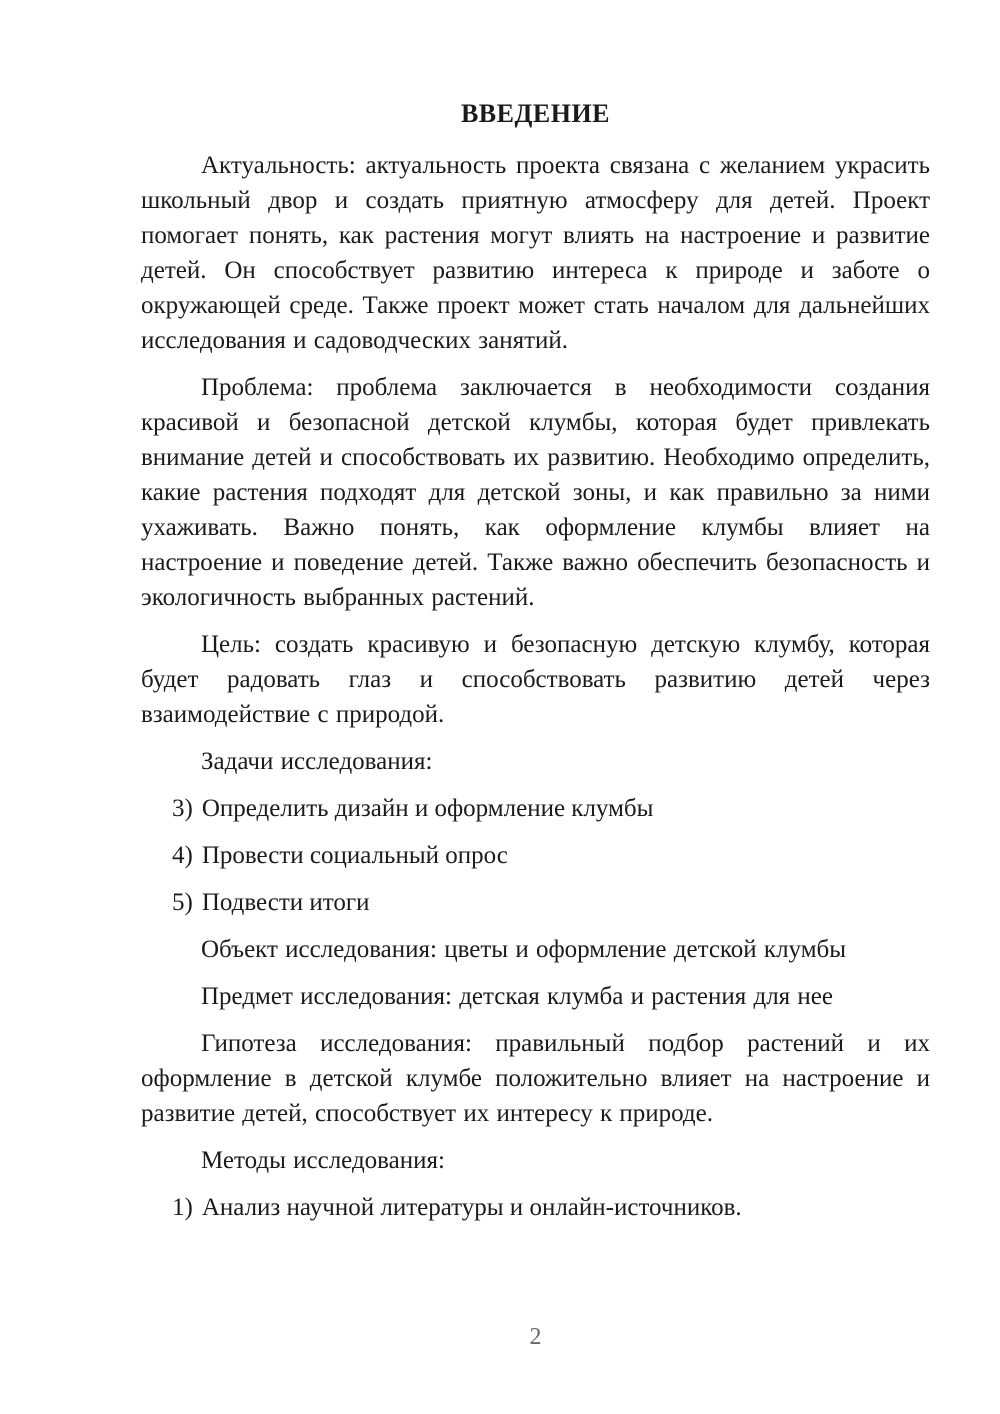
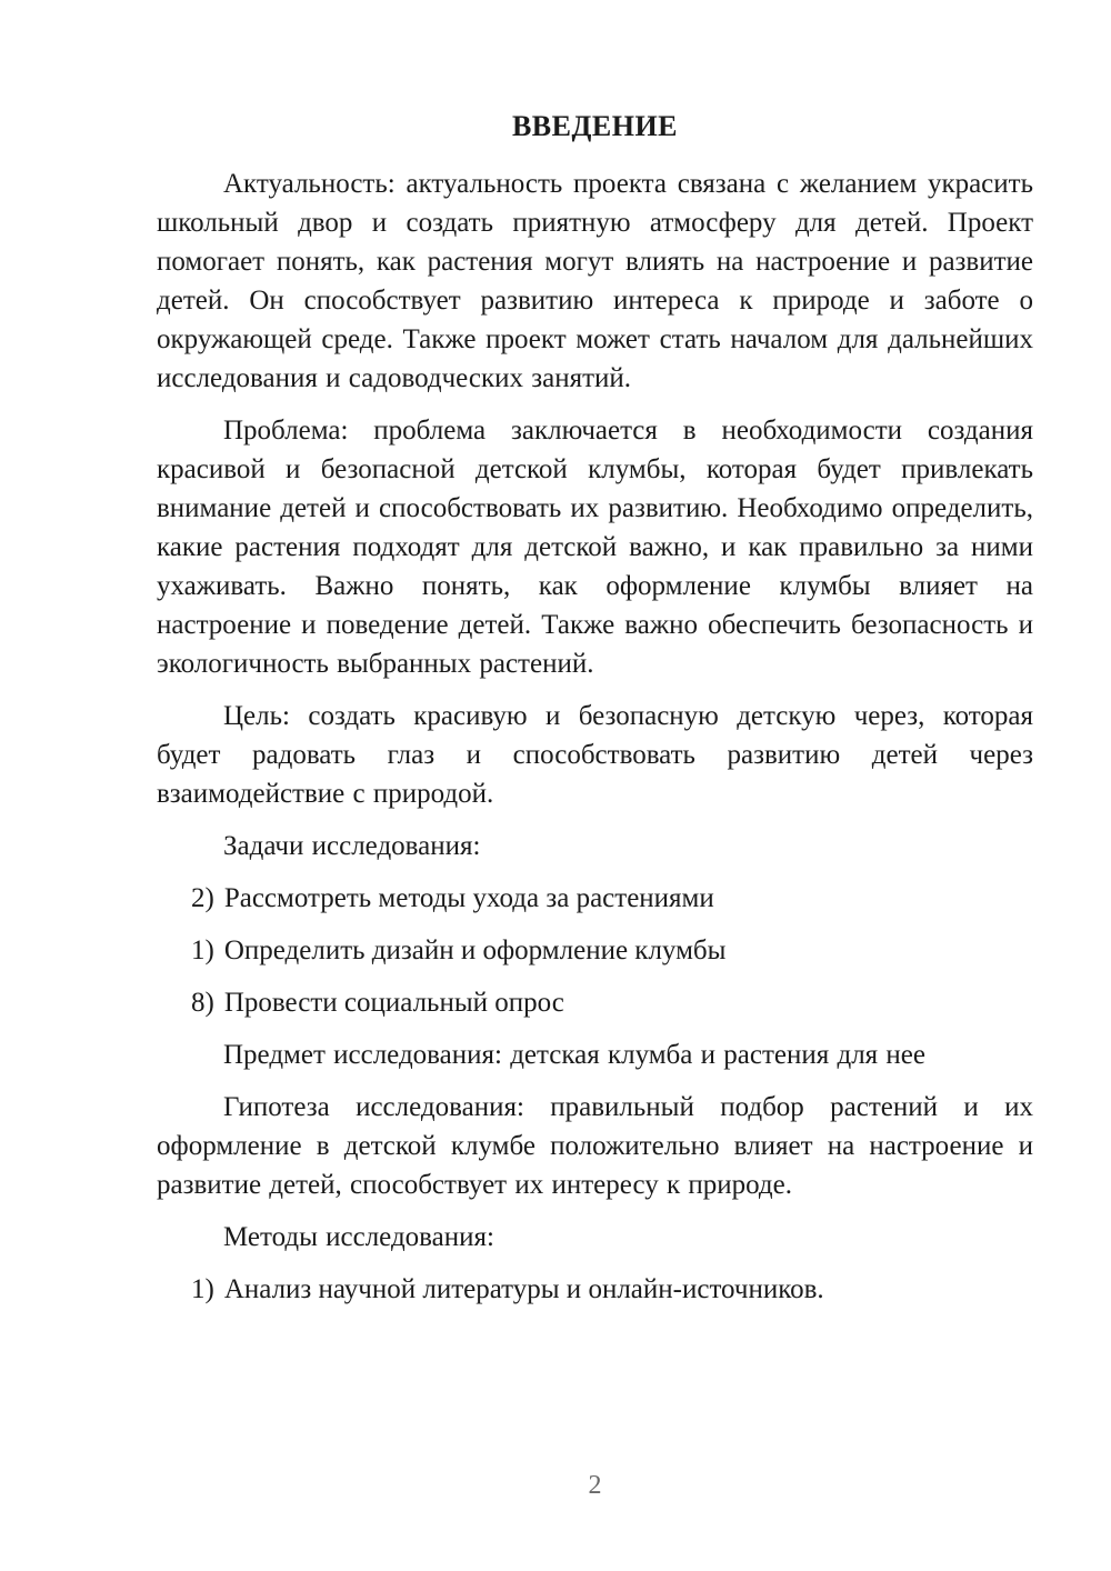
  ВВЕДЕНИЕ
  Актуальность: актуальность проекта связана с желанием украсить школьный двор и создать приятную атмосферу для детей. Проект помогает понять, как растения могут влиять на настроение и развитие детей. Он способствует развитию интереса к природе и заботе о окружающей среде. Также проект может стать началом для дальнейших исследования и садоводческих занятий.
- Проблема: проблема заключается в необходимости создания красивой и безопасной детской клумбы, которая будет привлекать внимание детей и способствовать их развитию. Необходимо определить, какие растения подходят для детской зоны, и как правильно за ними ухаживать. Важно понять, как оформление клумбы влияет на настроение и поведение детей. Также важно обеспечить безопасность и экологичность выбранных растений.
+ Проблема: проблема заключается в необходимости создания красивой и безопасной детской клумбы, которая будет привлекать внимание детей и способствовать их развитию. Необходимо определить, какие растения подходят для детской важно, и как правильно за ними ухаживать. Важно понять, как оформление клумбы влияет на настроение и поведение детей. Также важно обеспечить безопасность и экологичность выбранных растений.
- Цель: создать красивую и безопасную детскую клумбу, которая будет радовать глаз и способствовать развитию детей через взаимодействие с природой.
+ Цель: создать красивую и безопасную детскую через, которая будет радовать глаз и способствовать развитию детей через взаимодействие с природой.
  Задачи исследования:
+ 2) Рассмотреть методы ухода за растениями
- 3) Определить дизайн и оформление клумбы
+ 1) Определить дизайн и оформление клумбы
- 4) Провести социальный опрос
+ 8) Провести социальный опрос
- 5) Подвести итоги
- Объект исследования: цветы и оформление детской клумбы
  Предмет исследования: детская клумба и растения для нее
  Гипотеза исследования: правильный подбор растений и их оформление в детской клумбе положительно влияет на настроение и развитие детей, способствует их интересу к природе.
  Методы исследования:
  1) Анализ научной литературы и онлайн-источников.
  2
